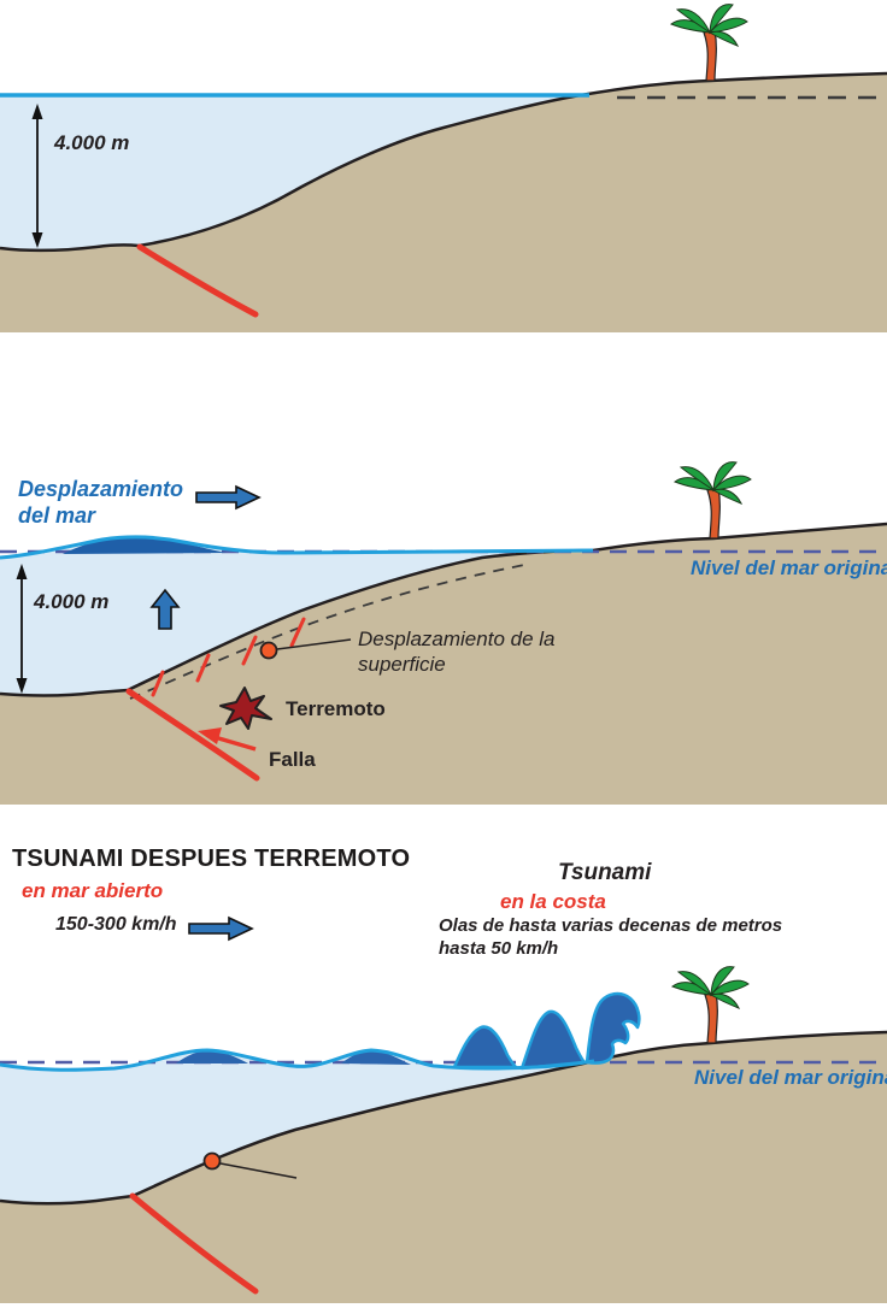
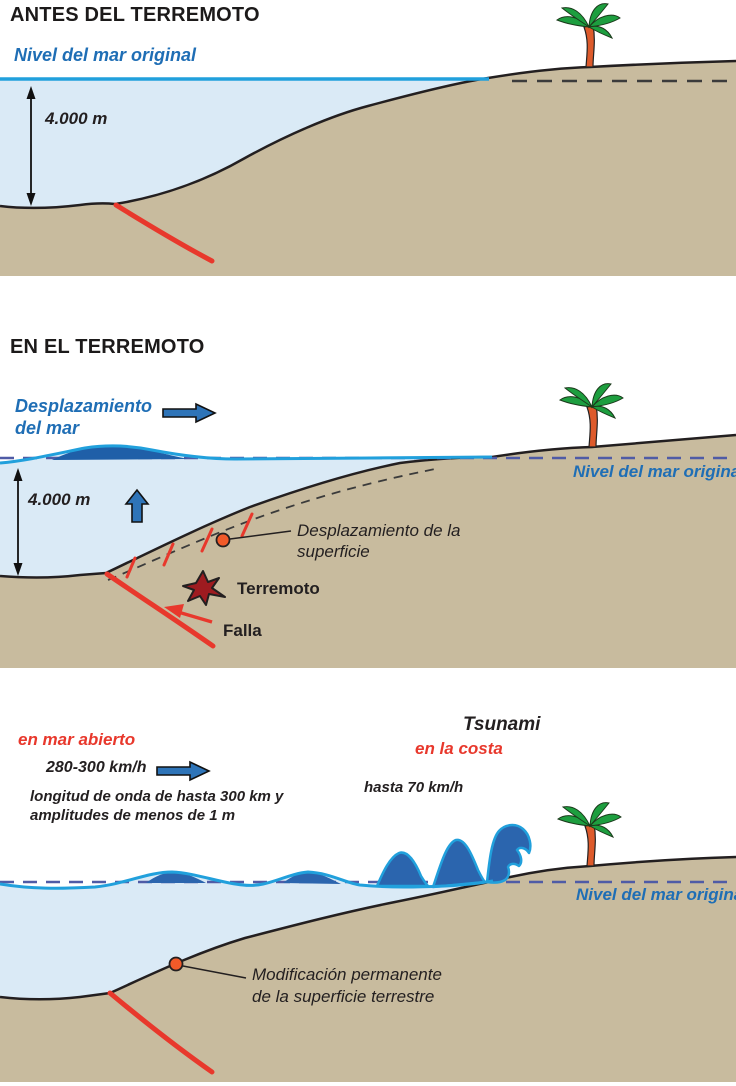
+ ANTES DEL TERREMOTO
+ Nivel del mar original
  4.000 m
+ EN EL TERREMOTO
  Desplazamiento
  del mar
  4.000 m
  Desplazamiento de la
  superficie
  Terremoto
  Falla
  Nivel del mar origina
- TSUNAMI DESPUES TERREMOTO
  en mar abierto
- 150-300 km/h
+ 280-300 km/h
+ longitud de onda de hasta 300 km y
+ amplitudes de menos de 1 m
  Tsunami
  en la costa
- Olas de hasta varias decenas de metros
- hasta 50 km/h
+ hasta 70 km/h
  Nivel del mar origin
+ Modificación permanente
+ de la superficie terrestre
